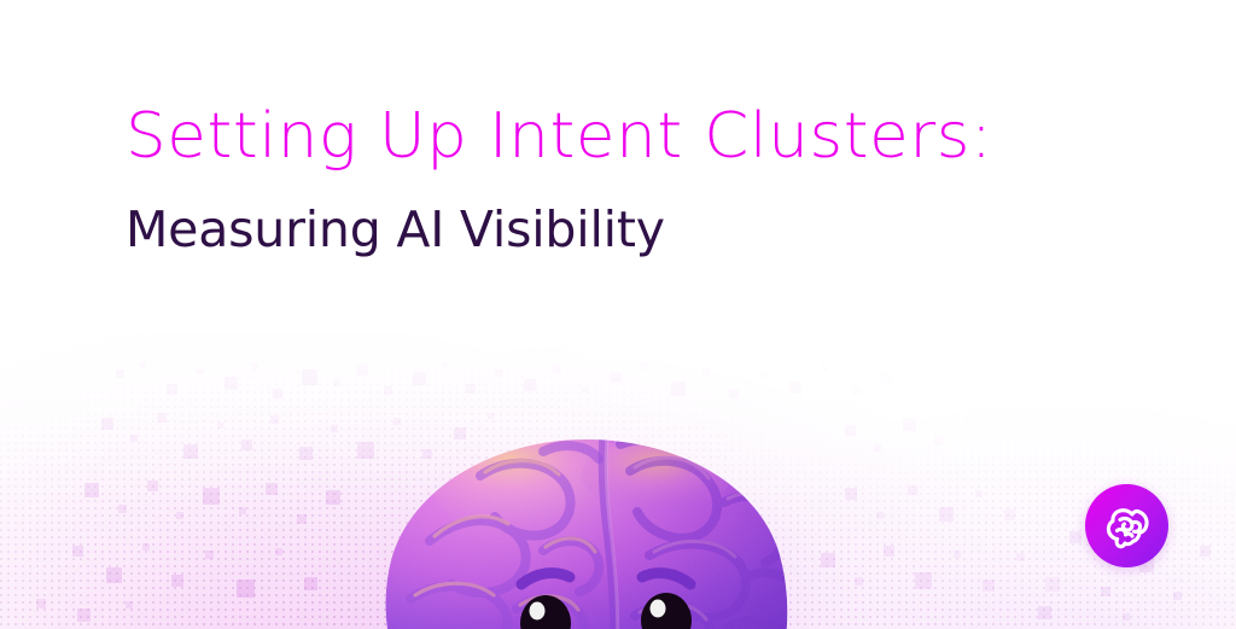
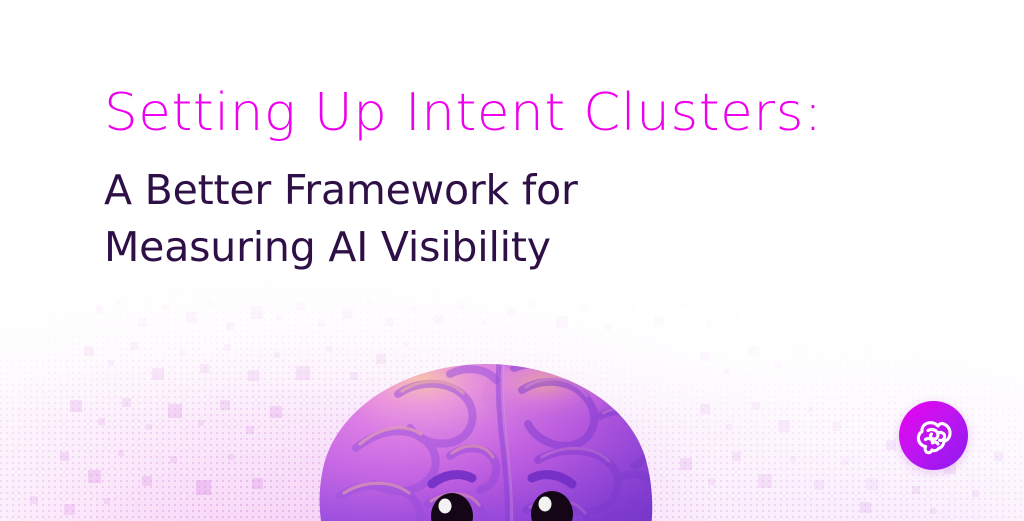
  Setting Up Intent Clusters:
+ A Better Framework for
  Measuring AI Visibility
